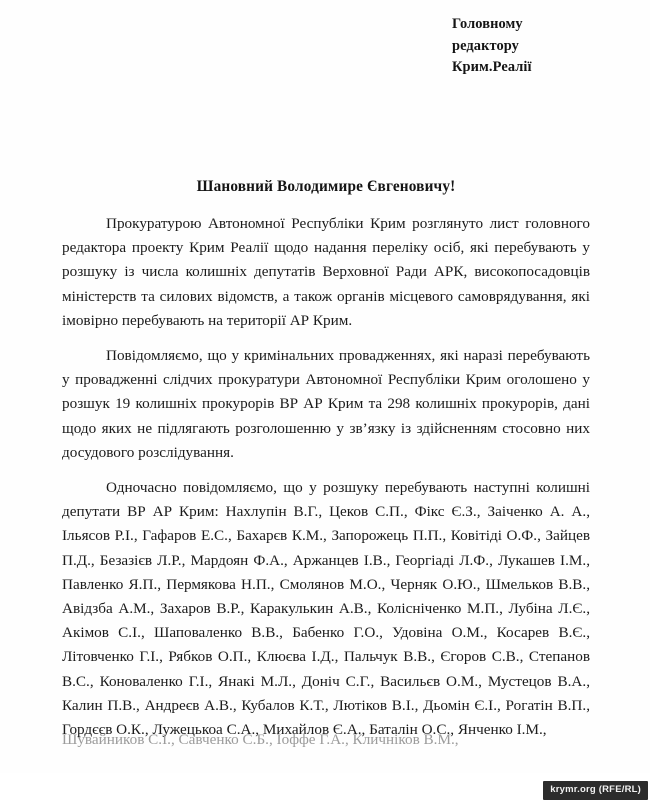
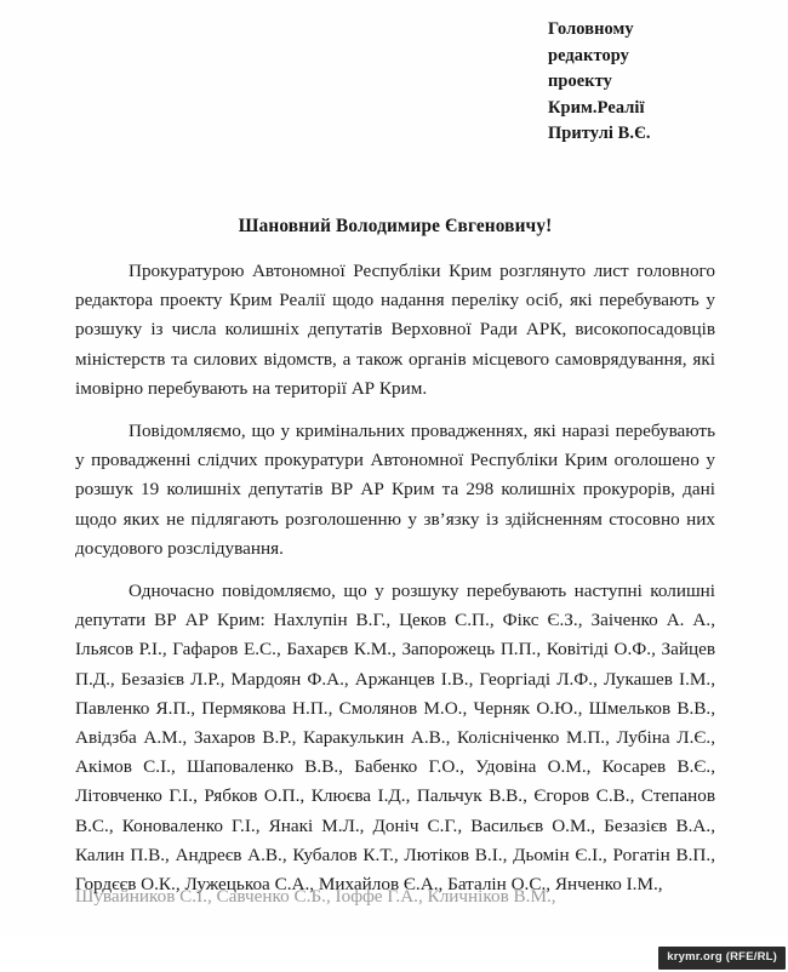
  Головному
  редактору
+ проекту
  Крим.Реалії
+ Притулі В.Є.
  Шановний Володимире Євгеновичу!
  Прокуратурою Автономної Республіки Крим розглянуто лист головного редактора проекту Крим Реалії щодо надання переліку осіб, які перебувають у розшуку із числа колишніх депутатів Верховної Ради АРК, високопосадовців міністерств та силових відомств, а також органів місцевого самоврядування, які імовірно перебувають на території АР Крим.
- Повідомляємо, що у кримінальних провадженнях, які наразі перебувають у провадженні слідчих прокуратури Автономної Республіки Крим оголошено у розшук 19 колишніх прокурорів ВР АР Крим та 298 колишніх прокурорів, дані щодо яких не підлягають розголошенню у зв’язку із здійсненням стосовно них досудового розслідування.
+ Повідомляємо, що у кримінальних провадженнях, які наразі перебувають у провадженні слідчих прокуратури Автономної Республіки Крим оголошено у розшук 19 колишніх депутатів ВР АР Крим та 298 колишніх прокурорів, дані щодо яких не підлягають розголошенню у зв’язку із здійсненням стосовно них досудового розслідування.
- Одночасно повідомляємо, що у розшуку перебувають наступні колишні депутати ВР АР Крим: Нахлупін В.Г., Цеков С.П., Фікс Є.З., Заіченко А. А., Ільясов Р.І., Гафаров Е.С., Бахарєв К.М., Запорожець П.П., Ковітіді О.Ф., Зайцев П.Д., Безазієв Л.Р., Мардоян Ф.А., Аржанцев І.В., Георгіаді Л.Ф., Лукашев І.М., Павленко Я.П., Пермякова Н.П., Смолянов М.О., Черняк О.Ю., Шмельков В.В., Авідзба А.М., Захаров В.Р., Каракулькин А.В., Колісніченко М.П., Лубіна Л.Є., Акімов С.І., Шаповаленко В.В., Бабенко Г.О., Удовіна О.М., Косарев В.Є., Літовченко Г.І., Рябков О.П., Клюєва І.Д., Пальчук В.В., Єгоров С.В., Степанов В.С., Коноваленко Г.І., Янакі М.Л., Доніч С.Г., Васильєв О.М., Мустецов В.А., Калин П.В., Андреєв А.В., Кубалов К.Т., Лютіков В.І., Дьомін Є.І., Рогатін В.П., Гордєєв О.К., Лужецькоа С.А., Михайлов Є.А., Баталін О.С., Янченко І.М.,
+ Одночасно повідомляємо, що у розшуку перебувають наступні колишні депутати ВР АР Крим: Нахлупін В.Г., Цеков С.П., Фікс Є.З., Заіченко А. А., Ільясов Р.І., Гафаров Е.С., Бахарєв К.М., Запорожець П.П., Ковітіді О.Ф., Зайцев П.Д., Безазієв Л.Р., Мардоян Ф.А., Аржанцев І.В., Георгіаді Л.Ф., Лукашев І.М., Павленко Я.П., Пермякова Н.П., Смолянов М.О., Черняк О.Ю., Шмельков В.В., Авідзба А.М., Захаров В.Р., Каракулькин А.В., Колісніченко М.П., Лубіна Л.Є., Акімов С.І., Шаповаленко В.В., Бабенко Г.О., Удовіна О.М., Косарев В.Є., Літовченко Г.І., Рябков О.П., Клюєва І.Д., Пальчук В.В., Єгоров С.В., Степанов В.С., Коноваленко Г.І., Янакі М.Л., Доніч С.Г., Васильєв О.М., Безазієв В.А., Калин П.В., Андреєв А.В., Кубалов К.Т., Лютіков В.І., Дьомін Є.І., Рогатін В.П., Гордєєв О.К., Лужецькоа С.А., Михайлов Є.А., Баталін О.С., Янченко І.М.,
  Шувайников С.І., Савченко С.Б., Іоффе Г.А., Кличніков В.М.,
  krymr.org (RFE/RL)
